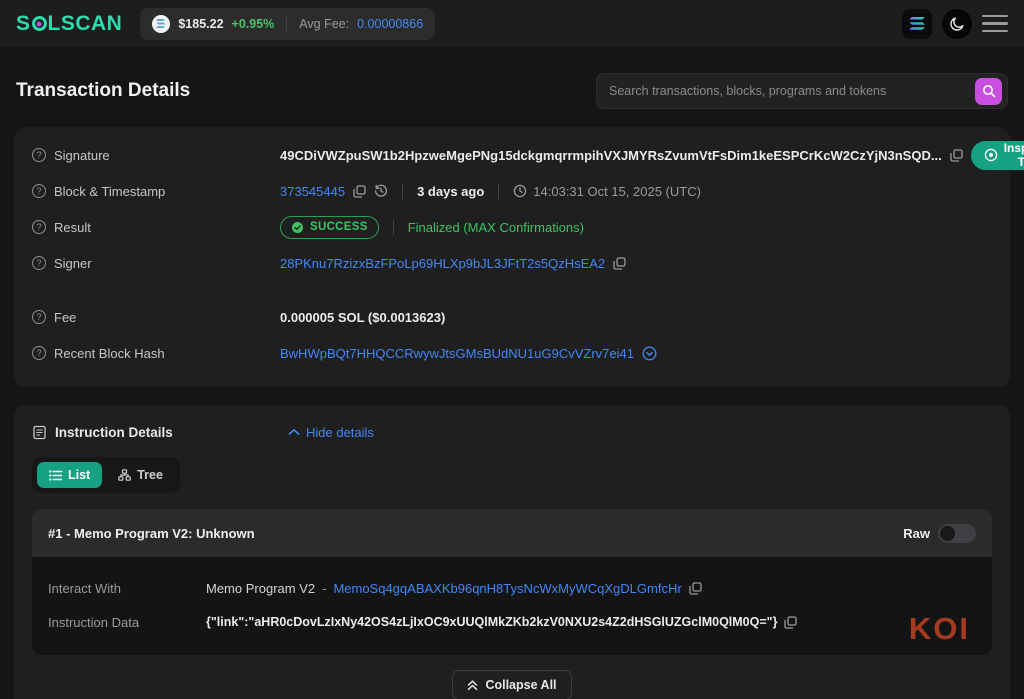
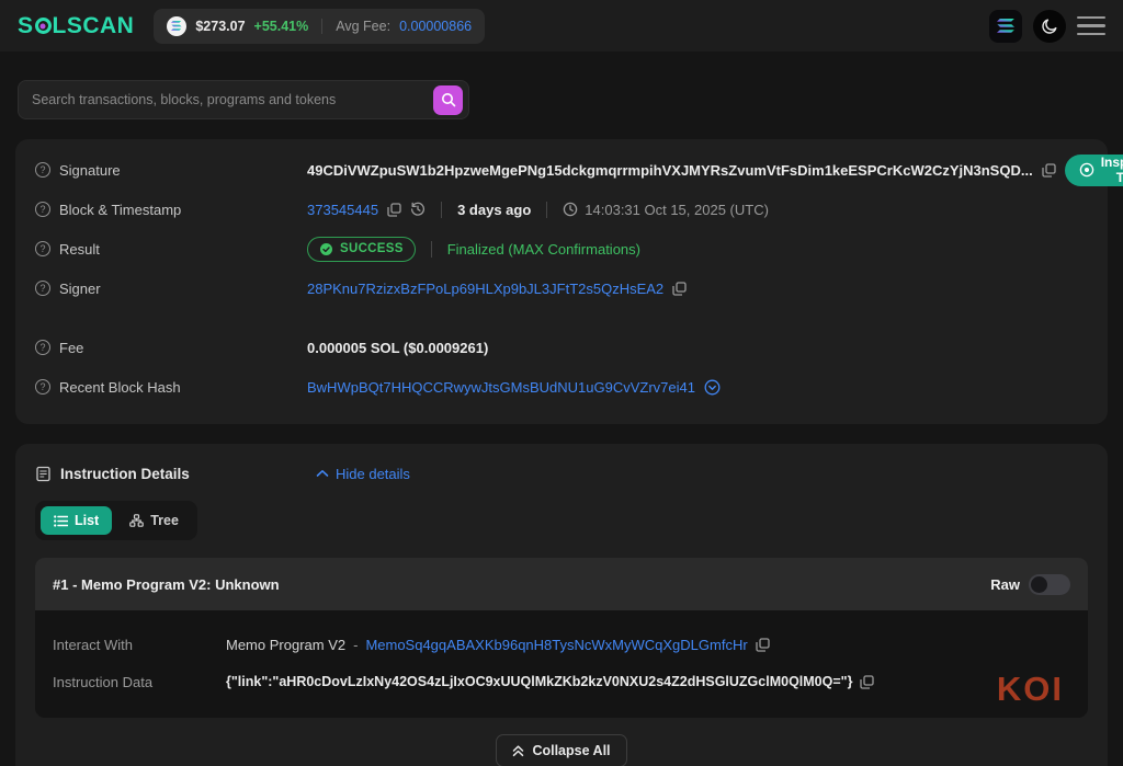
  S
  LSCAN
- $185.22
+ $273.07
- +0.95%
+ +55.41%
  Avg Fee:
  0.00000866
- Transaction Details
  Search transactions, blocks, programs and tokens
  ?
  Signature
  49CDiVWZpuSW1b2HpzweMgePNg15dckgmqrrmpihVXJMYRsZvumVtFsDim1keESPCrKcW2CzYjN3nSQD...
  ?
  Block & Timestamp
  373545445
  3 days ago
  14:03:31 Oct 15, 2025 (UTC)
  ?
  Result
  SUCCESS
  Finalized (MAX Confirmations)
  ?
  Signer
  28PKnu7RzizxBzFPoLp69HLXp9bJL3JFtT2s5QzHsEA2
  ?
  Fee
- 0.000005 SOL ($0.0013623)
+ 0.000005 SOL ($0.0009261)
  ?
  Recent Block Hash
  BwHWpBQt7HHQCCRwywJtsGMsBUdNU1uG9CvVZrv7ei41
  Instruction Details
  Hide details
  List
  Tree
  #1 - Memo Program V2: Unknown
  Raw
  Interact With
  Memo Program V2
  -
  MemoSq4gqABAXKb96qnH8TysNcWxMyWCqXgDLGmfcHr
  Instruction Data
  {"link":"aHR0cDovLzIxNy42OS4zLjIxOC9xUUQlMkZKb2kzV0NXU2s4Z2dHSGlUZGclM0QlM0Q="}
  KOI
  Collapse All
